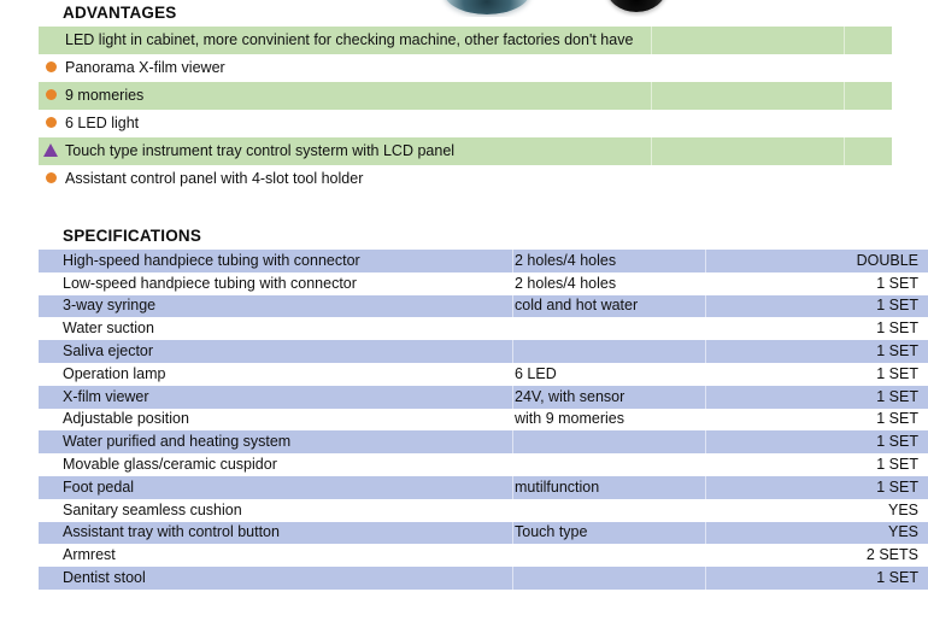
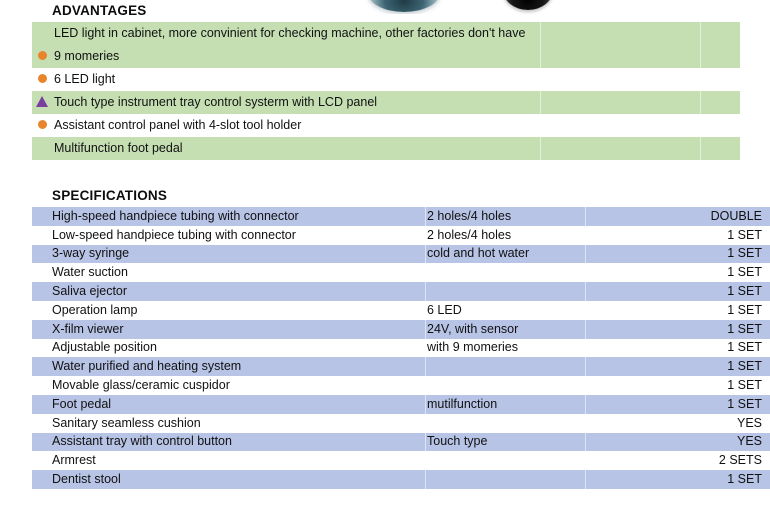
  ADVANTAGES
  	LED light in cabinet, more convinient for checking machine, other factories don't have
- 	Panorama X-film viewer
  	9 momeries
  	6 LED light
  	Touch type instrument tray control systerm with LCD panel
  	Assistant control panel with 4-slot tool holder
+ 	Multifunction foot pedal
  SPECIFICATIONS
  High-speed handpiece tubing with connector	2 holes/4 holes	DOUBLE
  Low-speed handpiece tubing with connector	2 holes/4 holes	1 SET
  3-way syringe	cold and hot water	1 SET
  Water suction		1 SET
  Saliva ejector		1 SET
  Operation lamp	6 LED	1 SET
  X-film viewer	24V, with sensor	1 SET
  Adjustable position	with 9 momeries	1 SET
  Water purified and heating system		1 SET
  Movable glass/ceramic cuspidor		1 SET
  Foot pedal	mutilfunction	1 SET
  Sanitary seamless cushion		YES
  Assistant tray with control button	Touch type	YES
  Armrest		2 SETS
  Dentist stool		1 SET
